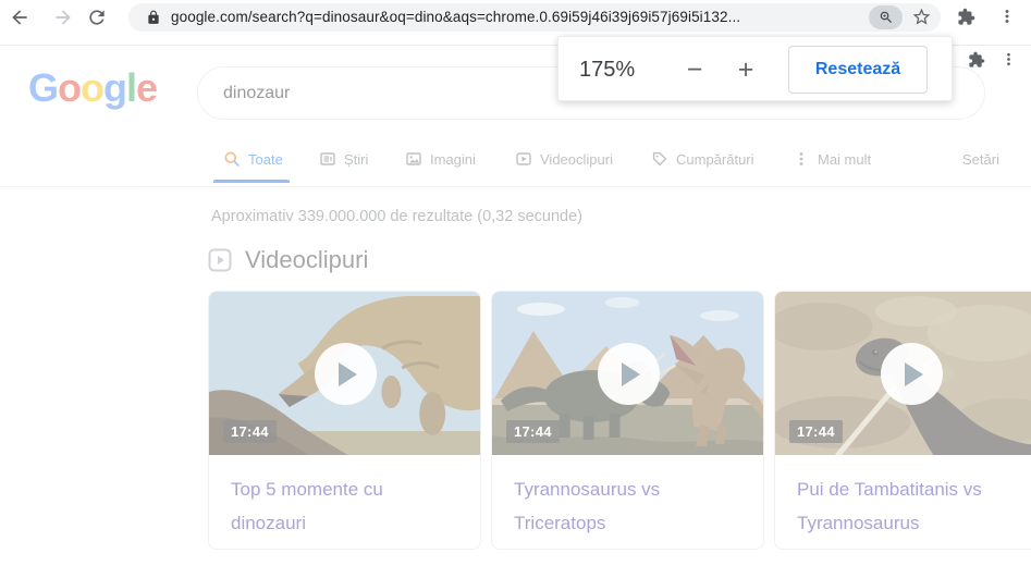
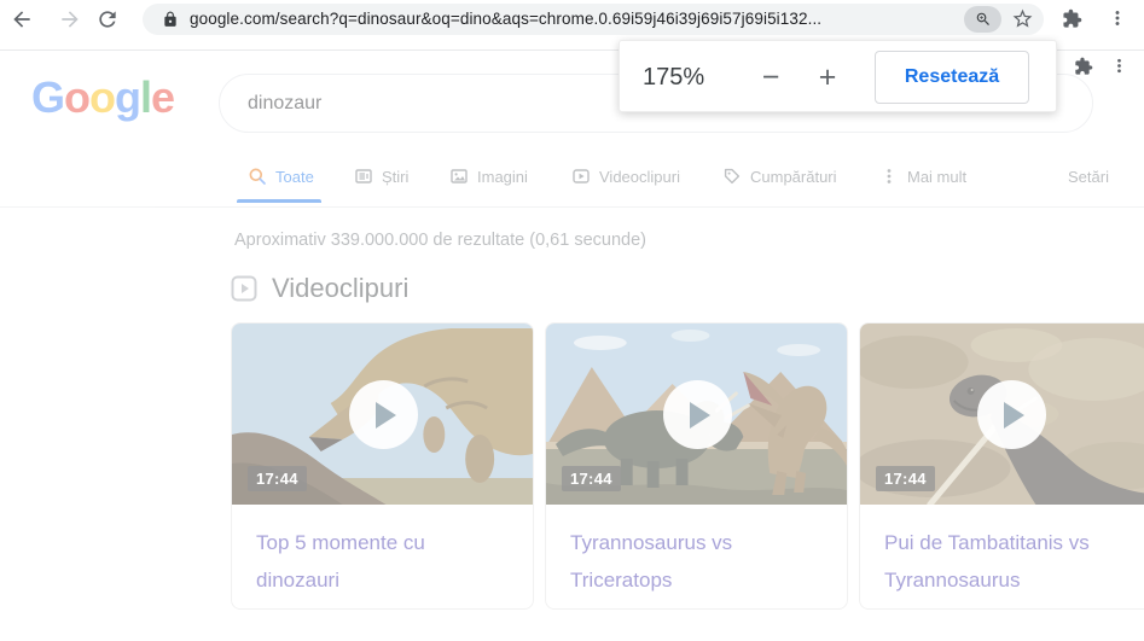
  Google
  dinozaur
  Toate
  Știri
  Imagini
  Videoclipuri
  Cumpărături
  Mai mult
  Setări
- Aproximativ 339.000.000 de rezultate (0,32 secunde)
+ Aproximativ 339.000.000 de rezultate (0,61 secunde)
  Videoclipuri
  17:44
  Top 5 momente cu dinozauri
  17:44
  Tyrannosaurus vs Triceratops
  17:44
  Pui de Tambatitanis vs Tyrannosaurus
  google.com/search?q=dinosaur&oq=dino&aqs=chrome.0.69i59j46i39j69i57j69i5i132...
  175%
  −
  +
  Resetează
